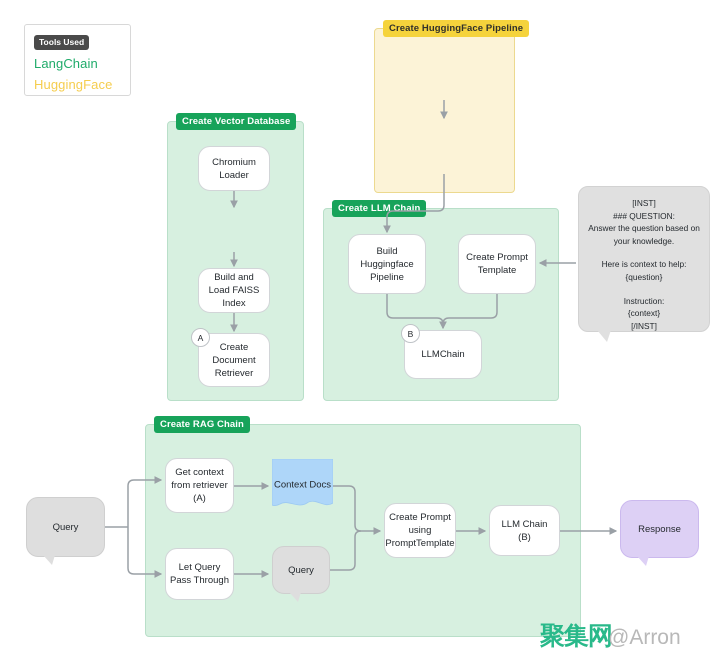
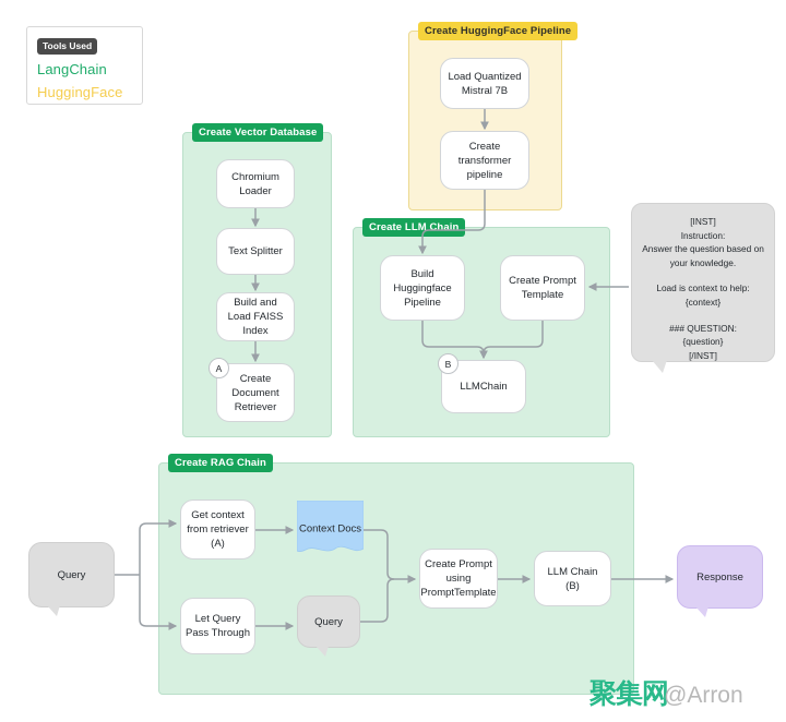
  Tools Used
  LangChain
  HuggingFace
  Create HuggingFace Pipeline
+ Load Quantized Mistral 7B
+ Create transformer pipeline
  Create Vector Database
  Chromium Loader
+ Text Splitter
  Build and Load FAISS Index
  Create Document Retriever
  A
  Create LLM Chain
  Build Huggingface Pipeline
  Create Prompt Template
  LLMChain
  B
  [INST]
- ### QUESTION:
+ Instruction:
  Answer the question based on
  your knowledge.
- Here is context to help:
+ Load is context to help:
- {question}
+ {context}
- Instruction:
+ ### QUESTION:
- {context}
+ {question}
  [/INST]
  Create RAG Chain
  Query
  Get context from retriever (A)
  Let Query Pass Through
  Context Docs
  Query
  Create Prompt using PromptTemplate
  LLM Chain (B)
  Response
  聚集网
  @Arron
